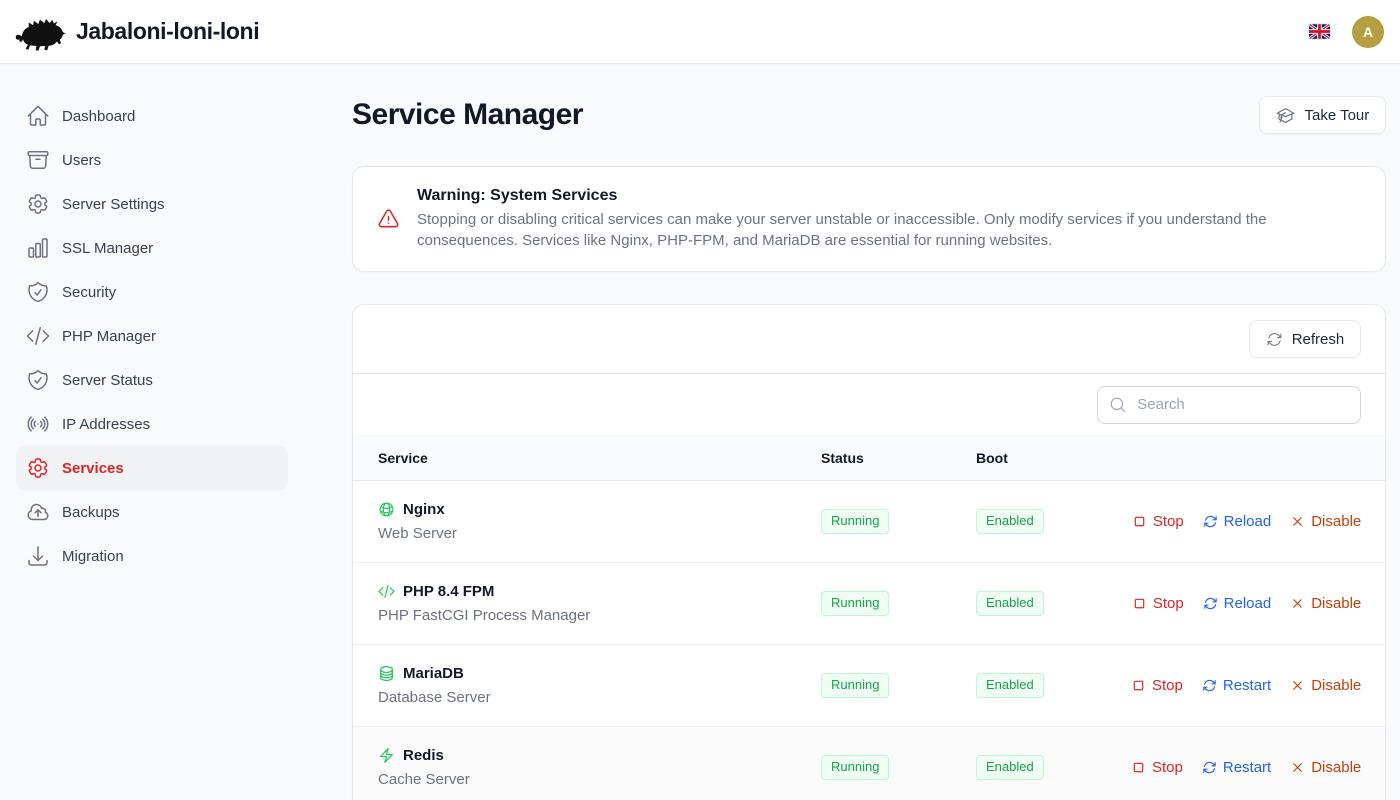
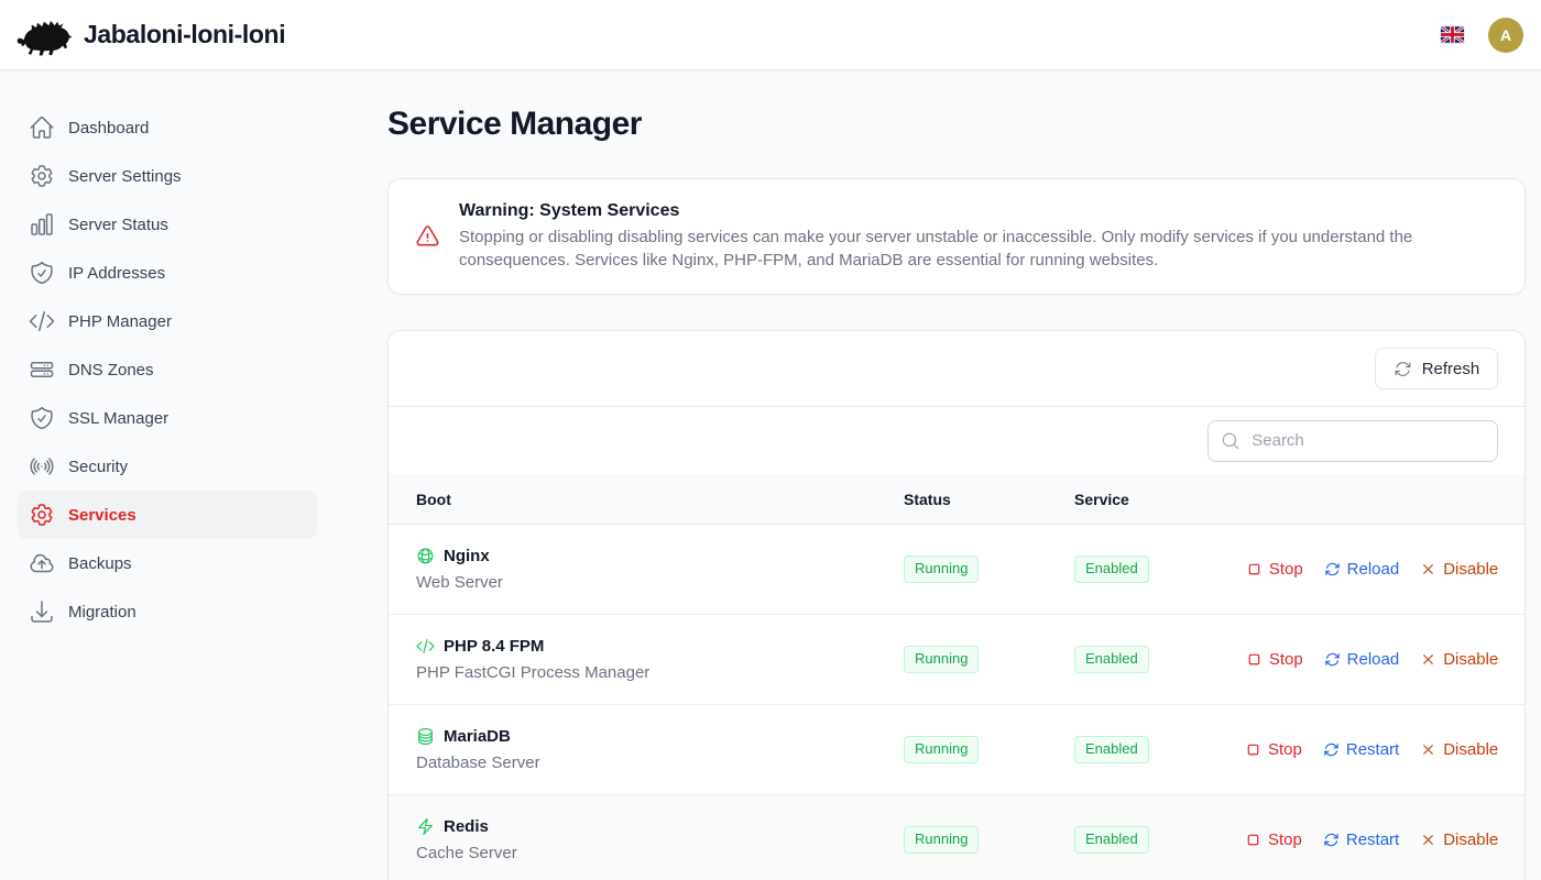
  Jabaloni-loni-loni
  A
  Dashboard
- Users
  Server Settings
- SSL Manager
+ Server Status
- Security
+ IP Addresses
  PHP Manager
+ DNS Zones
- Server Status
+ SSL Manager
- IP Addresses
+ Security
  Services
  Backups
  Migration
  Service Manager
- Take Tour
  Warning: System Services
- Stopping or disabling critical services can make your server unstable or inaccessible. Only modify services if you understand the consequences. Services like Nginx, PHP-FPM, and MariaDB are essential for running websites.
+ Stopping or disabling disabling services can make your server unstable or inaccessible. Only modify services if you understand the consequences. Services like Nginx, PHP-FPM, and MariaDB are essential for running websites.
  Refresh
  Search
- Service
+ Boot
  Status
- Boot
+ Service
  Nginx
  Web Server
  Running
  Enabled
  Stop
  Reload
  Disable
  PHP 8.4 FPM
  PHP FastCGI Process Manager
  Running
  Enabled
  Stop
  Reload
  Disable
  MariaDB
  Database Server
  Running
  Enabled
  Stop
  Restart
  Disable
  Redis
  Cache Server
  Running
  Enabled
  Stop
  Restart
  Disable
